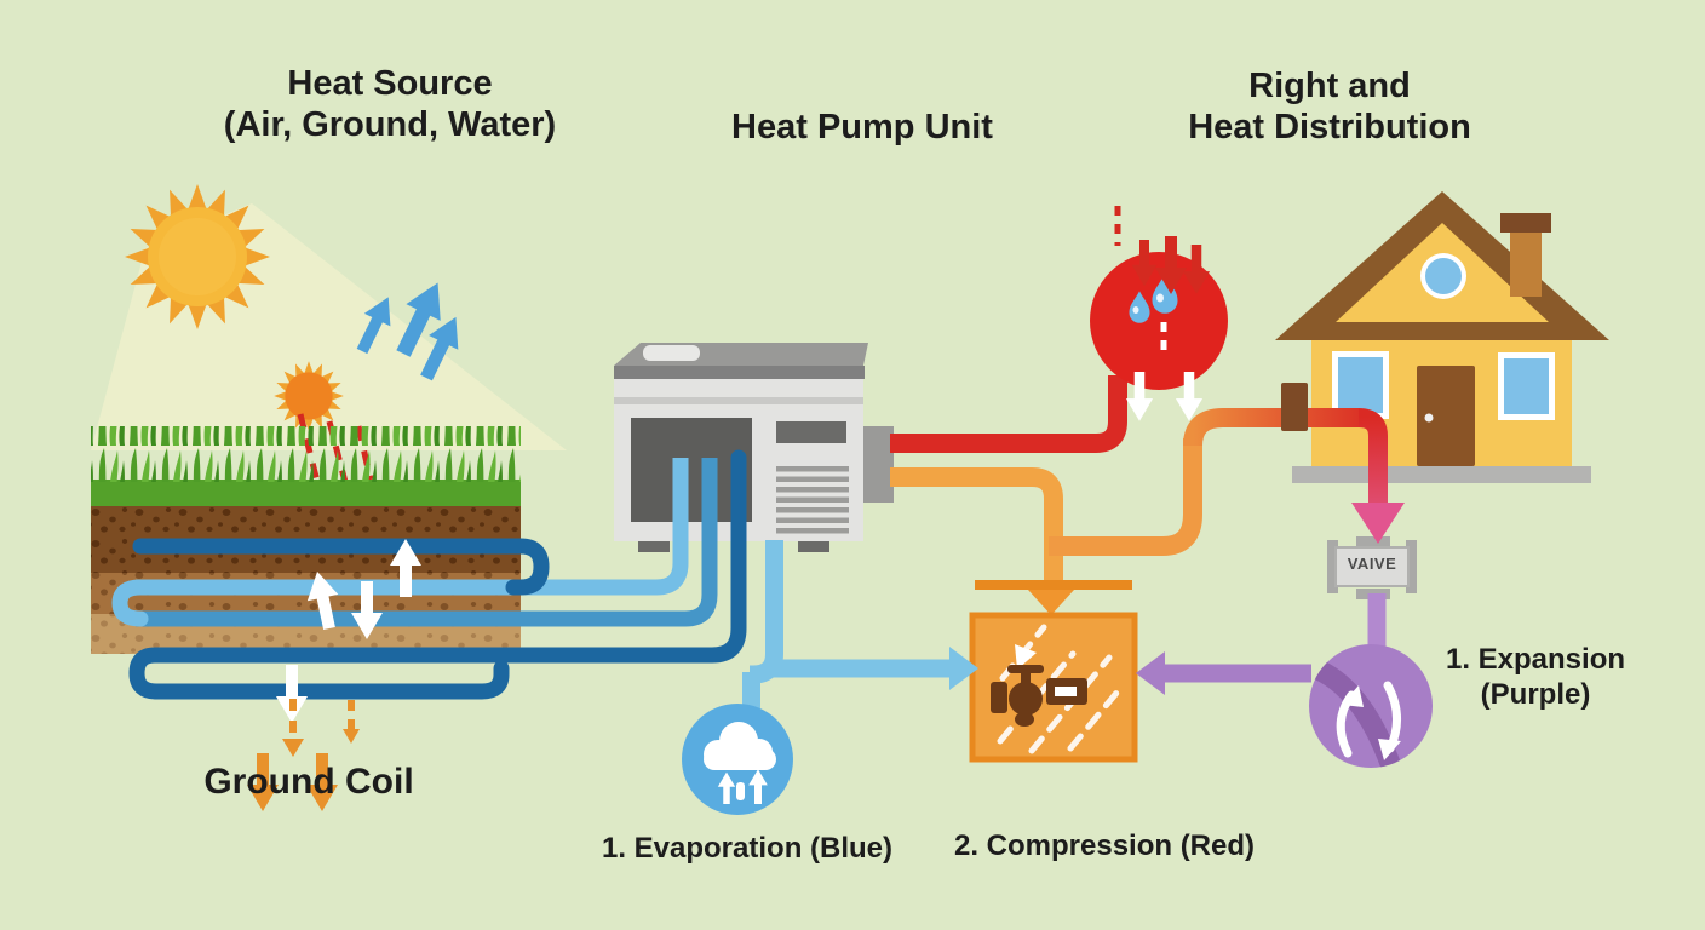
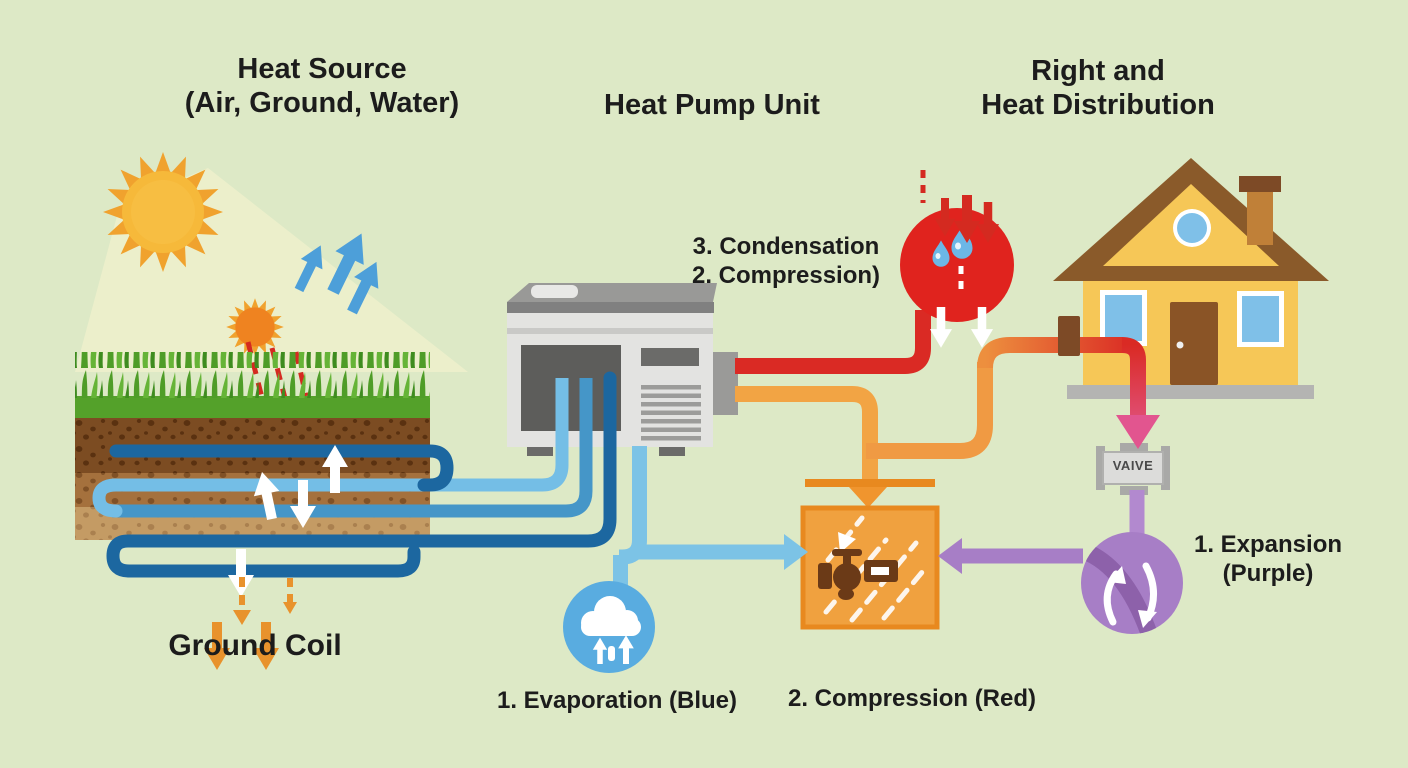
  Heat Source
  (Air, Ground, Water)
  Heat Pump Unit
  Right and
  Heat Distribution
+ 3. Condensation
+ 2. Compression)
  Ground Coil
  1. Evaporation (Blue)
  2. Compression (Red)
  1. Expansion
  (Purple)
  VAIVE
